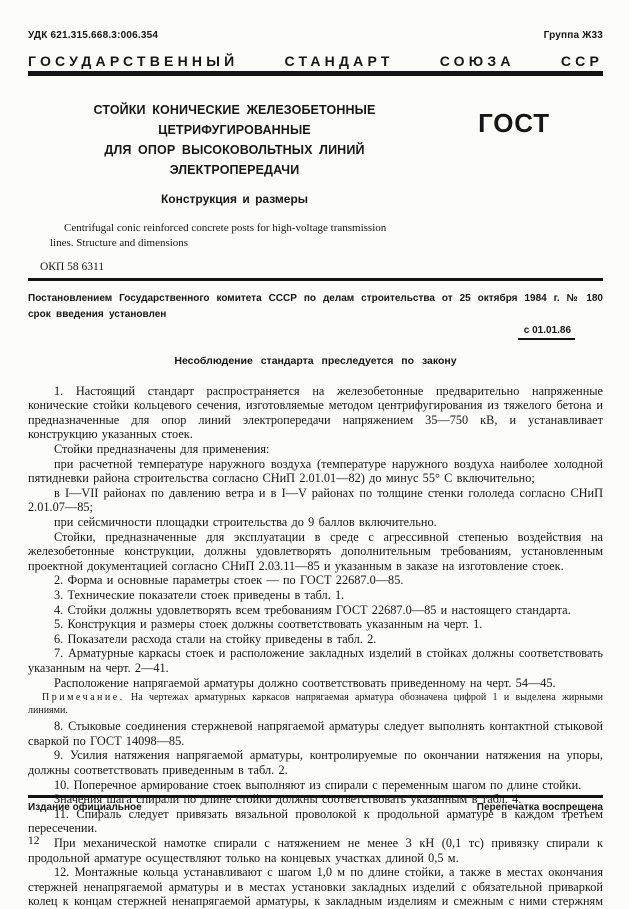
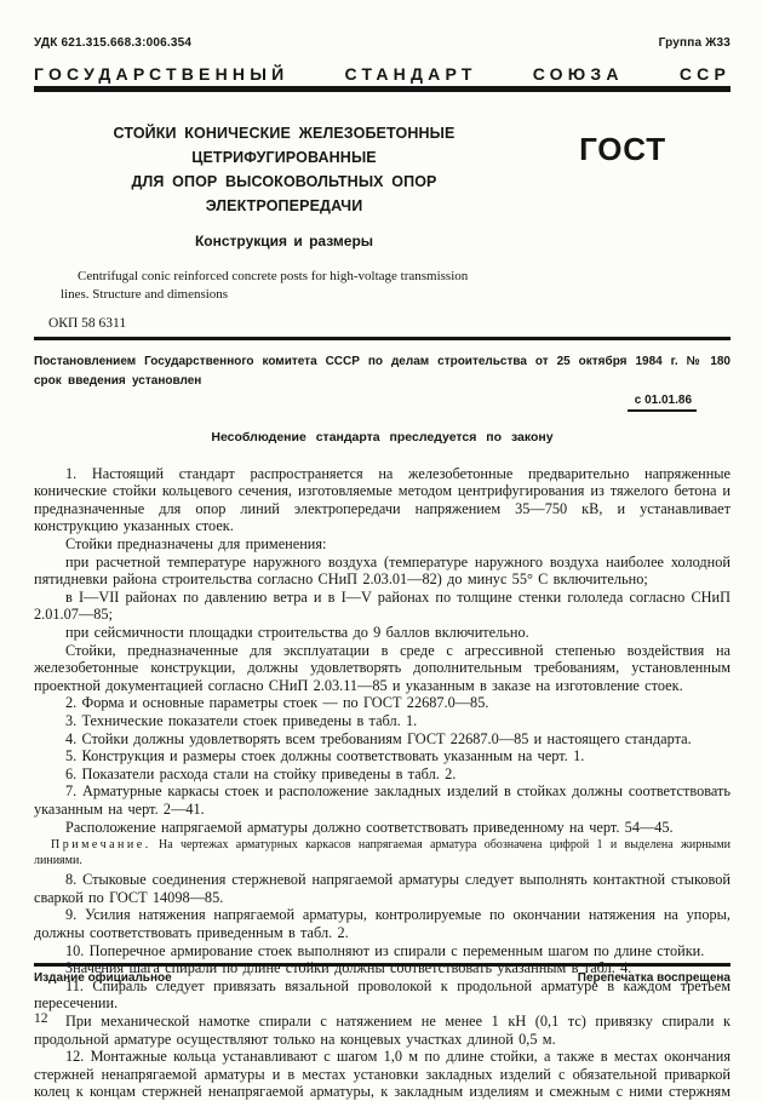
  УДК 621.315.668.3:006.354
  Группа Ж33
  ГОСУДАРСТВЕННЫЙ СТАНДАРТ СОЮЗА ССР
  СТОЙКИ КОНИЧЕСКИЕ ЖЕЛЕЗОБЕТОННЫЕ ЦЕТРИФУГИРОВАННЫЕ
- ДЛЯ ОПОР ВЫСОКОВОЛЬТНЫХ ЛИНИЙ ЭЛЕКТРОПЕРЕДАЧИ
+ ДЛЯ ОПОР ВЫСОКОВОЛЬТНЫХ ОПОР ЭЛЕКТРОПЕРЕДАЧИ
  Конструкция и размеры
  Centrifugal conic reinforced concrete posts for high-voltage transmission lines. Structure and dimensions
  ГОСТ
  ОКП 58 6311
  Постановлением Государственного комитета СССР по делам строительства от 25 октября 1984 г. № 180 срок введения установлен
  с 01.01.86
  Несоблюдение стандарта преследуется по закону
  1. Настоящий стандарт распространяется на железобетонные предварительно напряженные конические стойки кольцевого сечения, изготовляемые методом центрифугирования из тяжелого бетона и предназначенные для опор линий электропередачи напряжением 35—750 кВ, и устанавливает конструкцию указанных стоек.
  Стойки предназначены для применения:
- при расчетной температуре наружного воздуха (температуре наружного воздуха наиболее холодной пятидневки района строительства согласно СНиП 2.01.01—82) до минус 55° С включительно;
+ при расчетной температуре наружного воздуха (температуре наружного воздуха наиболее холодной пятидневки района строительства согласно СНиП 2.03.01—82) до минус 55° С включительно;
  в I—VII районах по давлению ветра и в I—V районах по толщине стенки гололеда согласно СНиП 2.01.07—85;
  при сейсмичности площадки строительства до 9 баллов включительно.
  Стойки, предназначенные для эксплуатации в среде с агрессивной степенью воздействия на железобетонные конструкции, должны удовлетворять дополнительным требованиям, установленным проектной документацией согласно СНиП 2.03.11—85 и указанным в заказе на изготовление стоек.
  2. Форма и основные параметры стоек — по ГОСТ 22687.0—85.
  3. Технические показатели стоек приведены в табл. 1.
  4. Стойки должны удовлетворять всем требованиям ГОСТ 22687.0—85 и настоящего стандарта.
  5. Конструкция и размеры стоек должны соответствовать указанным на черт. 1.
  6. Показатели расхода стали на стойку приведены в табл. 2.
  7. Арматурные каркасы стоек и расположение закладных изделий в стойках должны соответствовать указанным на черт. 2—41.
  Расположение напрягаемой арматуры должно соответствовать приведенному на черт. 54—45.
  Примечание. На чертежах арматурных каркасов напрягаемая арматура обозначена цифрой 1 и выделена жирными линиями.
  8. Стыковые соединения стержневой напрягаемой арматуры следует выполнять контактной стыковой сваркой по ГОСТ 14098—85.
  9. Усилия натяжения напрягаемой арматуры, контролируемые по окончании натяжения на упоры, должны соответствовать приведенным в табл. 2.
  10. Поперечное армирование стоек выполняют из спирали с переменным шагом по длине стойки.
  Значения шага спирали по длине стойки должны соответствовать указанным в табл. 4.
  11. Спираль следует привязать вязальной проволокой к продольной арматуре в каждом третьем пересечении.
- При механической намотке спирали с натяжением не менее 3 кН (0,1 тс) привязку спирали к продольной арматуре осуществляют только на концевых участках длиной 0,5 м.
+ При механической намотке спирали с натяжением не менее 1 кН (0,1 тс) привязку спирали к продольной арматуре осуществляют только на концевых участках длиной 0,5 м.
  12. Монтажные кольца устанавливают с шагом 1,0 м по длине стойки, а также в местах окончания стержней ненапрягаемой арматуры и в местах установки закладных изделий с обязательной приваркой колец к концам стержней ненапрягаемой арматуры, к закладным изделиям и смежным с ними стержням
  Издание официальное
  Перепечатка воспрещена
  12
